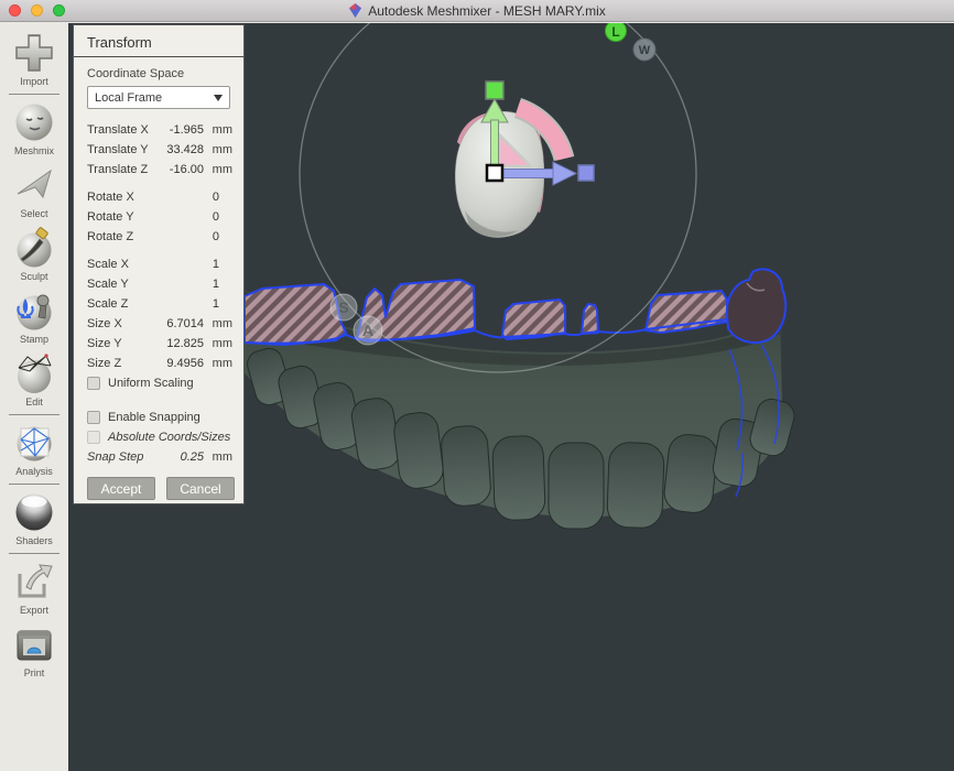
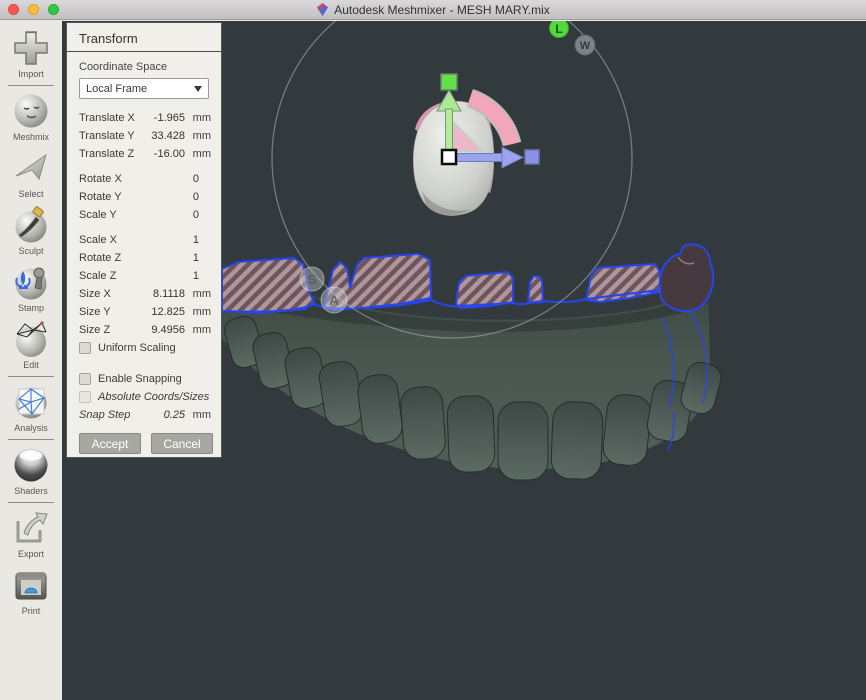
  Autodesk Meshmixer - MESH MARY.mix
  S
  A
  W
  L
  Import
  Meshmix
  Select
  Sculpt
  Stamp
  Edit
  Analysis
  Shaders
  Export
  Print
  Transform
  Coordinate Space
  Local Frame
  Translate X
  -1.965
  mm
  Translate Y
  33.428
  mm
  Translate Z
  -16.00
  mm
  Rotate X
  0
  Rotate Y
  0
- Rotate Z
+ Scale Y
  0
  Scale X
  1
- Scale Y
+ Rotate Z
  1
  Scale Z
  1
  Size X
- 6.7014
+ 8.1118
  mm
  Size Y
  12.825
  mm
  Size Z
  9.4956
  mm
  Uniform Scaling
  Enable Snapping
  Absolute Coords/Sizes
  Snap Step
  0.25
  mm
  Accept
  Cancel
